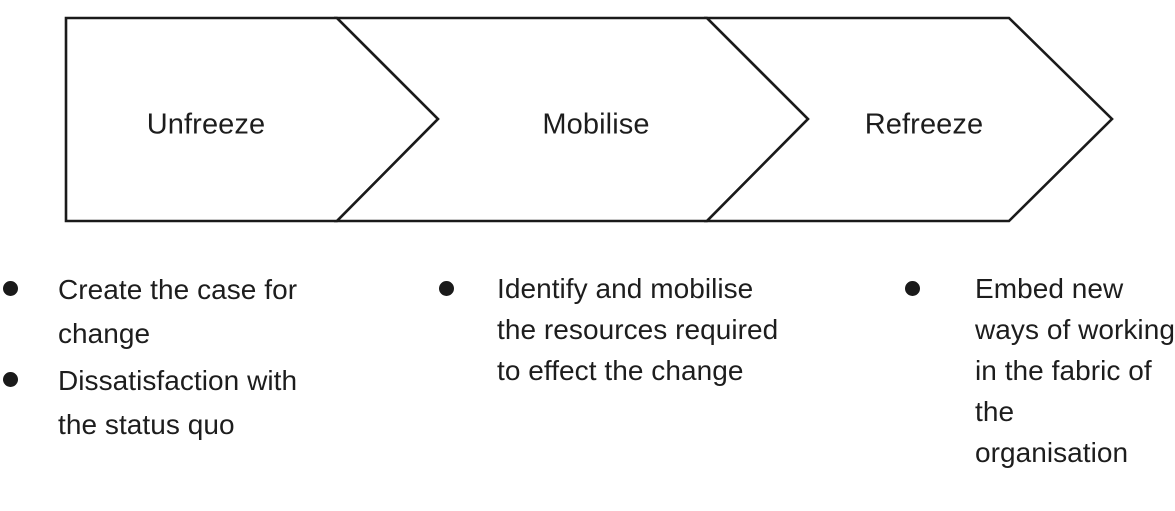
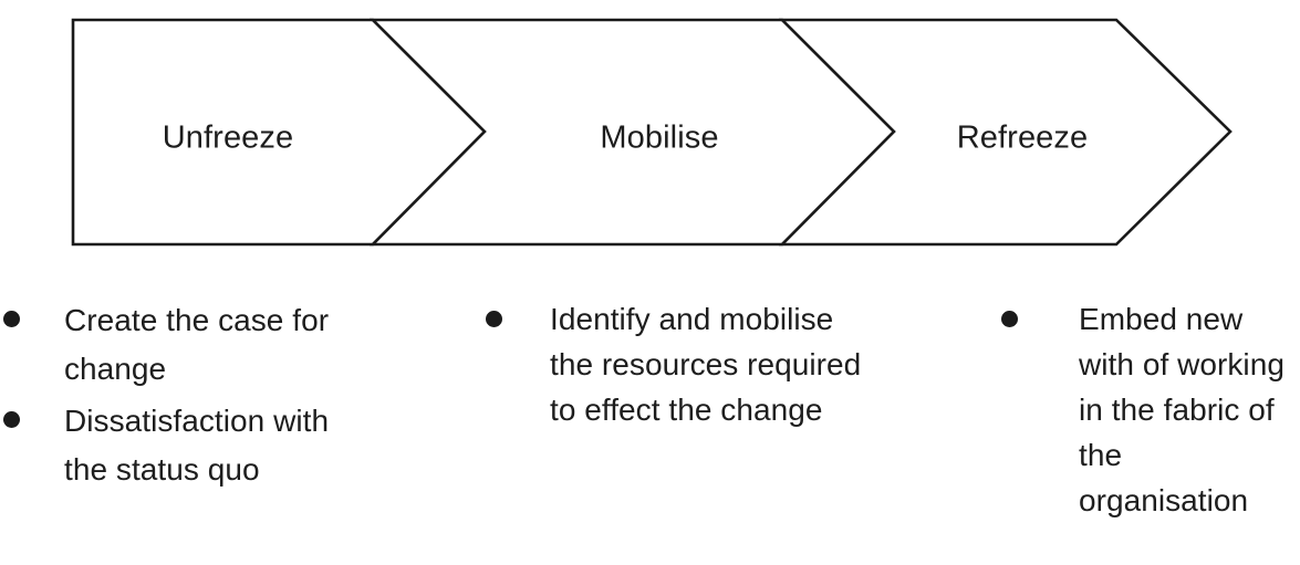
  Unfreeze
  Mobilise
  Refreeze
  Create the case for change
  Dissatisfaction with the status quo
  Identify and mobilise the resources required to effect the change
- Embed new ways of working in the fabric of the organisation
+ Embed new with of working in the fabric of the organisation
